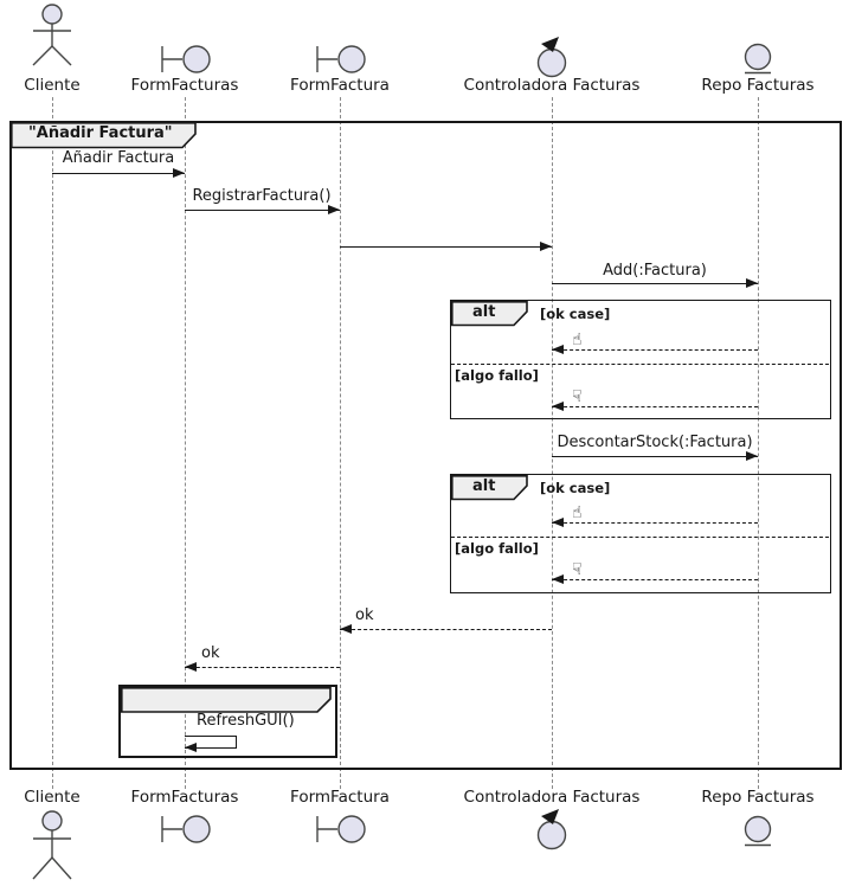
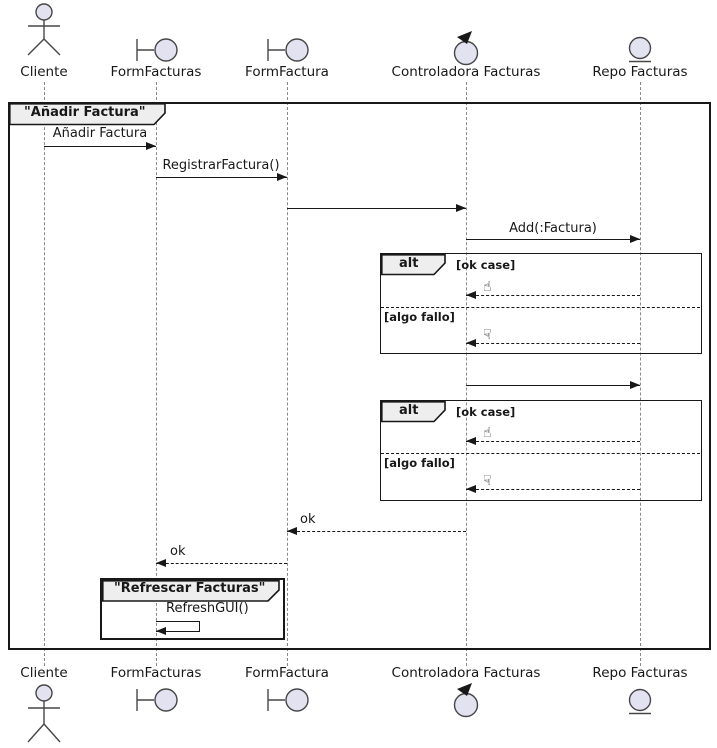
  Cliente
  FormFacturas
  FormFactura
  Controladora Facturas
  Repo Facturas
  "Añadir Factura"
  Añadir Factura
  RegistrarFactura()
  Add(:Factura)
  alt
  [ok case]
  ☝
  [algo fallo]
  ☟
- DescontarStock(:Factura)
  alt
  [ok case]
  ☝
  [algo fallo]
  ☟
  ok
  ok
+ "Refrescar Facturas"
  RefreshGUI()
  Cliente
  FormFacturas
  FormFactura
  Controladora Facturas
  Repo Facturas
